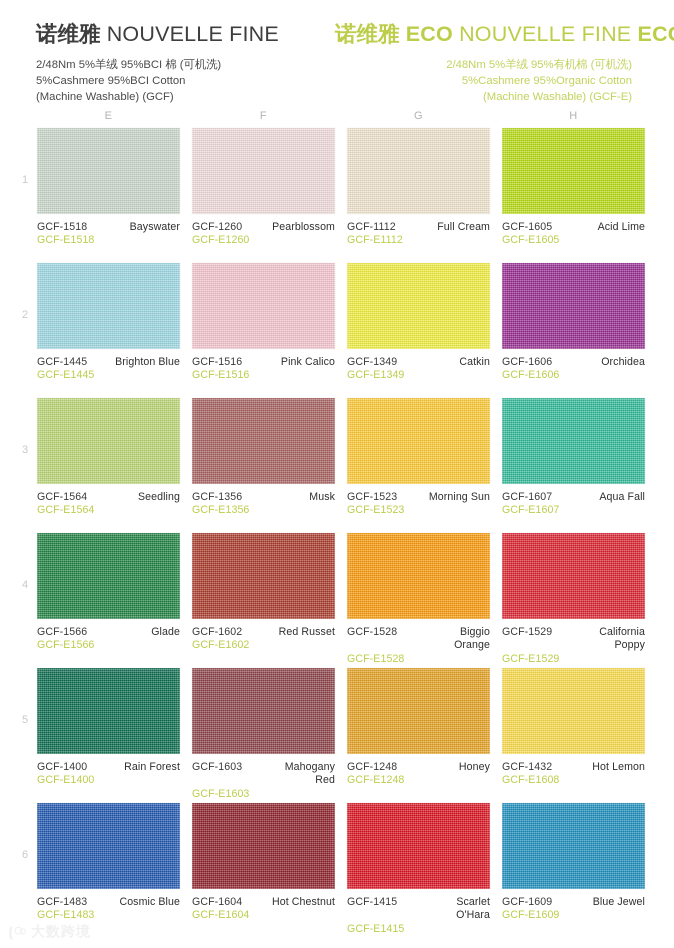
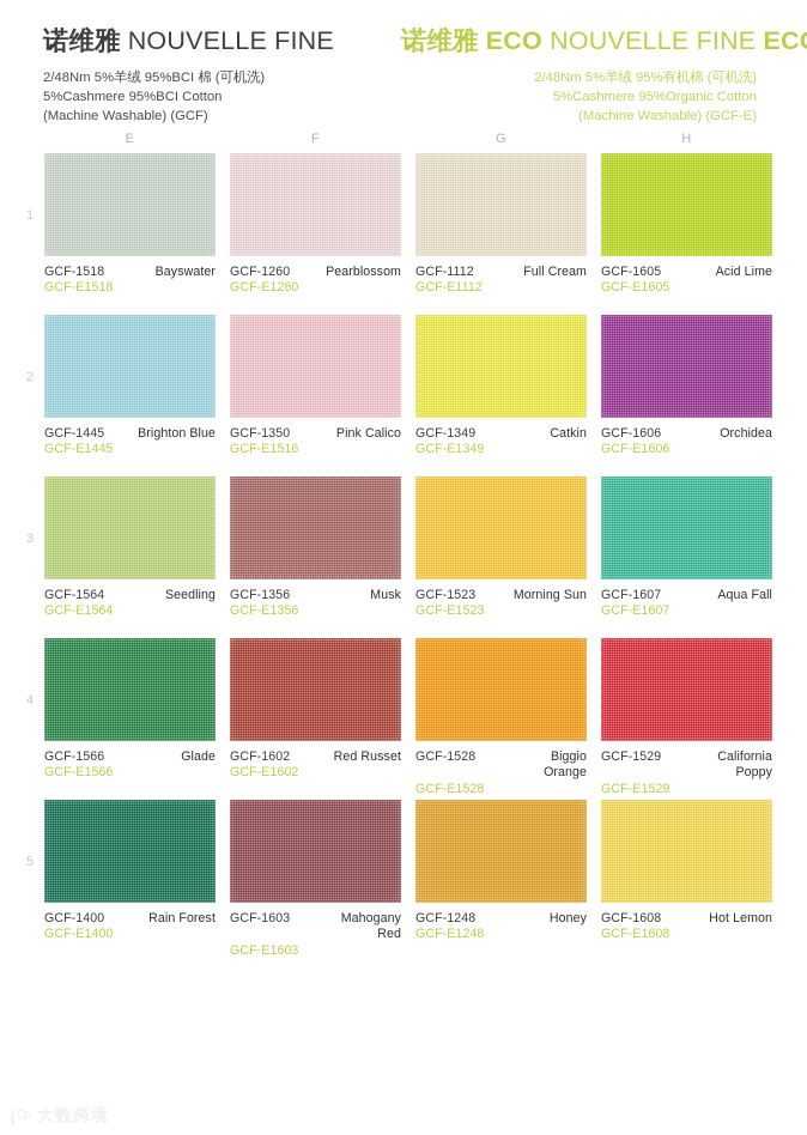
  诺维雅 NOUVELLE FINE
  2/48Nm 5%羊绒 95%BCI 棉 (可机洗)
  5%Cashmere 95%BCI Cotton
  (Machine Washable) (GCF)
  诺维雅 ECO NOUVELLE FINE EC
  2/48Nm 5%羊绒 95%有机棉 (可机洗)
  5%Cashmere 95%Organic Cotton
  (Machine Washable) (GCF-E)
  E
  F
  G
  H
  1
  GCF-1518
  Bayswater
  GCF-E1518
  GCF-1260
  Pearblossom
  GCF-E1260
  GCF-1112
  Full Cream
  GCF-E1112
  GCF-1605
  Acid Lime
  GCF-E1605
  2
  GCF-1445
  Brighton Blue
  GCF-E1445
- GCF-1516
+ GCF-1350
  Pink Calico
  GCF-E1516
  GCF-1349
  Catkin
  GCF-E1349
  GCF-1606
  Orchidea
  GCF-E1606
  3
  GCF-1564
  Seedling
  GCF-E1564
  GCF-1356
  Musk
  GCF-E1356
  GCF-1523
  Morning Sun
  GCF-E1523
  GCF-1607
  Aqua Fall
  GCF-E1607
  4
  GCF-1566
  Glade
  GCF-E1566
  GCF-1602
  Red Russet
  GCF-E1602
  GCF-1528
  Biggio
  Orange
  GCF-E1528
  GCF-1529
  California
  Poppy
  GCF-E1529
  5
  GCF-1400
  Rain Forest
  GCF-E1400
  GCF-1603
  Mahogany
  Red
  GCF-E1603
  GCF-1248
  Honey
  GCF-E1248
- GCF-1432
+ GCF-1608
  Hot Lemon
  GCF-E1608
- 6
- GCF-1483
- Cosmic Blue
- GCF-E1483
- GCF-1604
- Hot Chestnut
- GCF-E1604
- GCF-1415
- Scarlet
- O'Hara
- GCF-E1415
- GCF-1609
- Blue Jewel
- GCF-E1609
